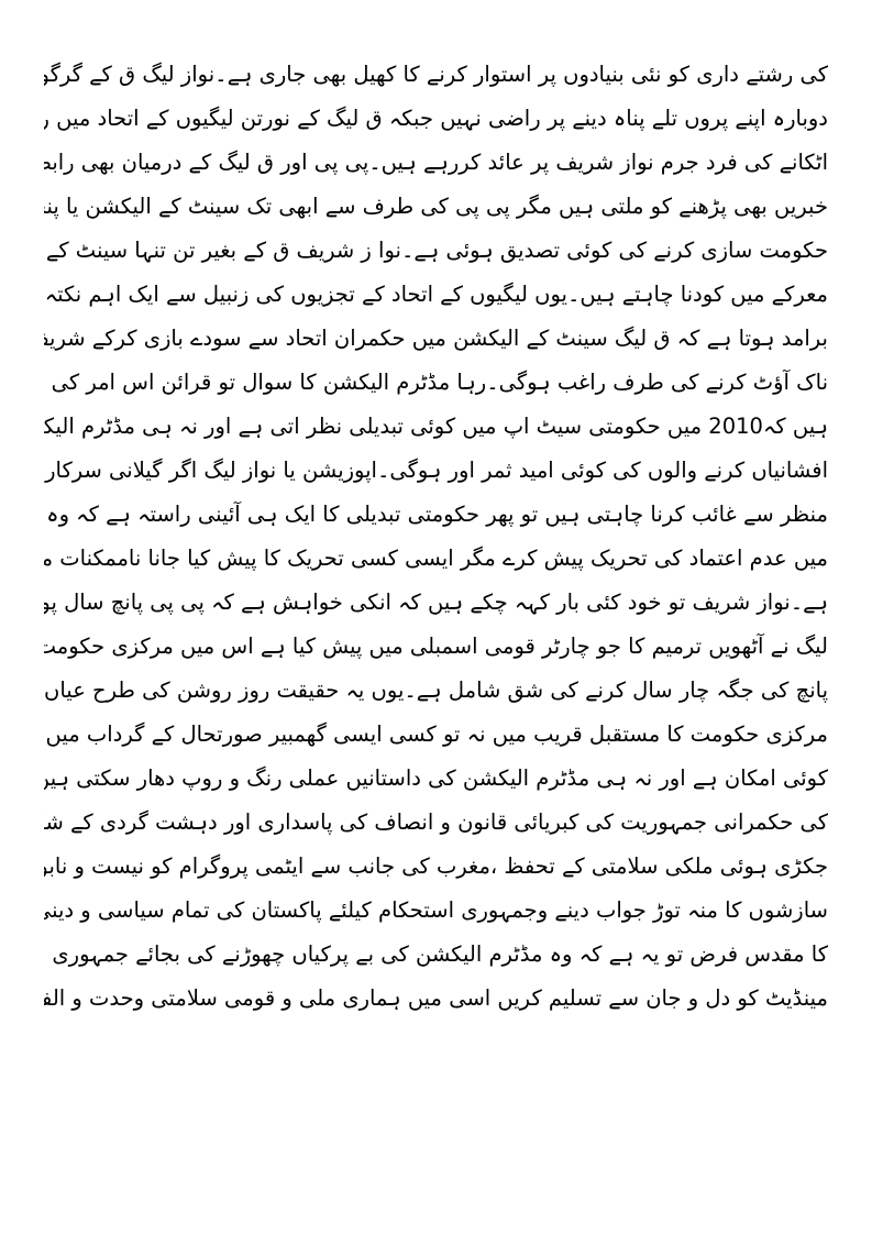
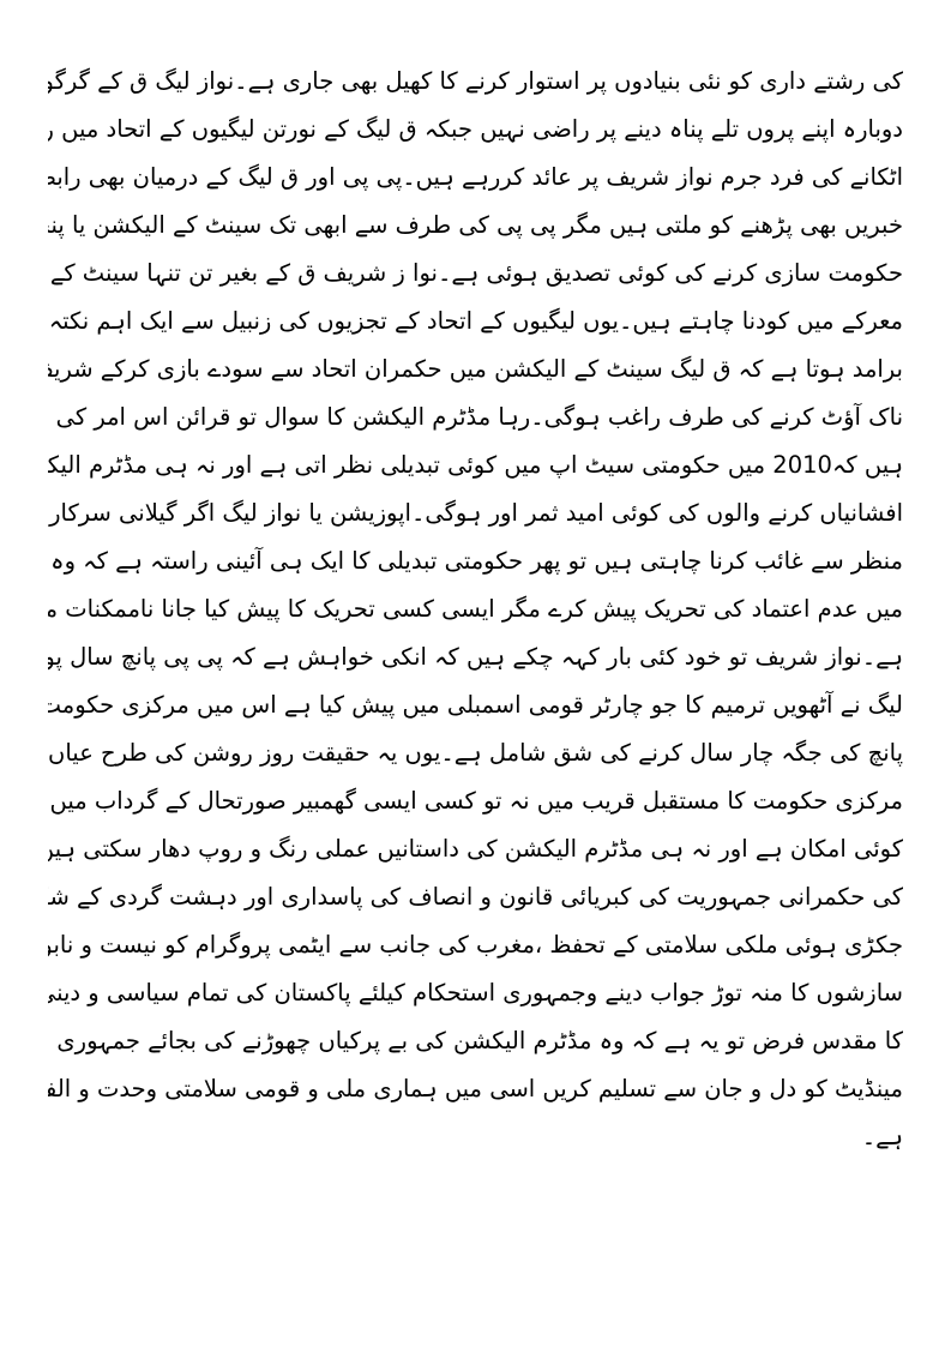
  کی رشتے داری کو نئی بنیادوں پر استوار کرنے کا کھیل بھی جاری ہے۔نواز لیگ ق کے گرگو
  دوبارہ اپنے پروں تلے پناہ دینے پر راضی نہیں جبکہ ق لیگ کے نورتن لیگیوں کے اتحاد میں ر
  اٹکانے کی فرد جرم نواز شریف پر عائد کررہے ہیں۔پی پی اور ق لیگ کے درمیان بھی رابط
  خبریں بھی پڑھنے کو ملتی ہیں مگر پی پی کی طرف سے ابھی تک سینٹ کے الیکشن یا پن
  حکومت سازی کرنے کی کوئی تصدیق ہوئی ہے۔نوا ز شریف ق کے بغیر تن تنہا سینٹ کے
  معرکے میں کودنا چاہتے ہیں۔یوں لیگیوں کے اتحاد کے تجزیوں کی زنبیل سے ایک اہم نکتہ
  برامد ہوتا ہے کہ ق لیگ سینٹ کے الیکشن میں حکمران اتحاد سے سودے بازی کرکے شری
  ناک آؤٹ کرنے کی طرف راغب ہوگی۔رہا مڈٹرم الیکشن کا سوال تو قرائن اس امر کی
  ہیں کہ2010 میں حکومتی سیٹ اپ میں کوئی تبدیلی نظر اتی ہے اور نہ ہی مڈٹرم الیک
  افشانیاں کرنے والوں کی کوئی امید ثمر اور ہوگی۔اپوزیشن یا نواز لیگ اگر گیلانی سرکار
  منظر سے غائب کرنا چاہتی ہیں تو پھر حکومتی تبدیلی کا ایک ہی آئینی راستہ ہے کہ وہ
  میں عدم اعتماد کی تحریک پیش کرے مگر ایسی کسی تحریک کا پیش کیا جانا ناممکنات م
  ہے۔نواز شریف تو خود کئی بار کہہ چکے ہیں کہ انکی خواہش ہے کہ پی پی پانچ سال پو
  لیگ نے آٹھویں ترمیم کا جو چارٹر قومی اسمبلی میں پیش کیا ہے اس میں مرکزی حکومت
  پانچ کی جگہ چار سال کرنے کی شق شامل ہے۔یوں یہ حقیقت روز روشن کی طرح عیاں
  مرکزی حکومت کا مستقبل قریب میں نہ تو کسی ایسی گھمبیر صورتحال کے گرداب میں
  کوئی امکان ہے اور نہ ہی مڈٹرم الیکشن کی داستانیں عملی رنگ و روپ دھار سکتی ہی
  کی حکمرانی جمہوریت کی کبریائی قانون و انصاف کی پاسداری اور دہشت گردی کے ش
  جکڑی ہوئی ملکی سلامتی کے تحفظ ،مغرب کی جانب سے ایٹمی پروگرام کو نیست و نابو
  سازشوں کا منہ توڑ جواب دینے وجمہوری استحکام کیلئے پاکستان کی تمام سیاسی و دین
  کا مقدس فرض تو یہ ہے کہ وہ مڈٹرم الیکشن کی بے پرکیاں چھوڑنے کی بجائے جمہوری
  مینڈیٹ کو دل و جان سے تسلیم کریں اسی میں ہماری ملی و قومی سلامتی وحدت و الف
+ ہے۔
